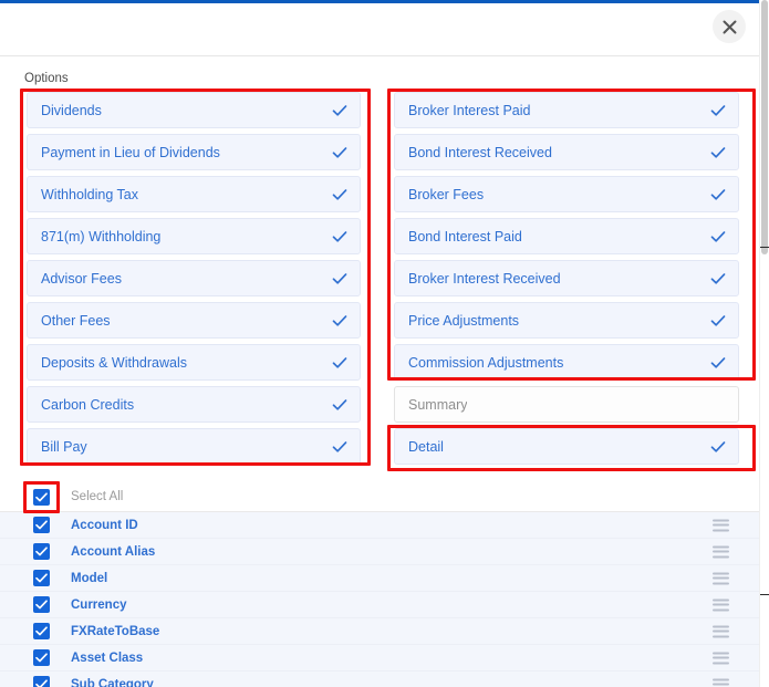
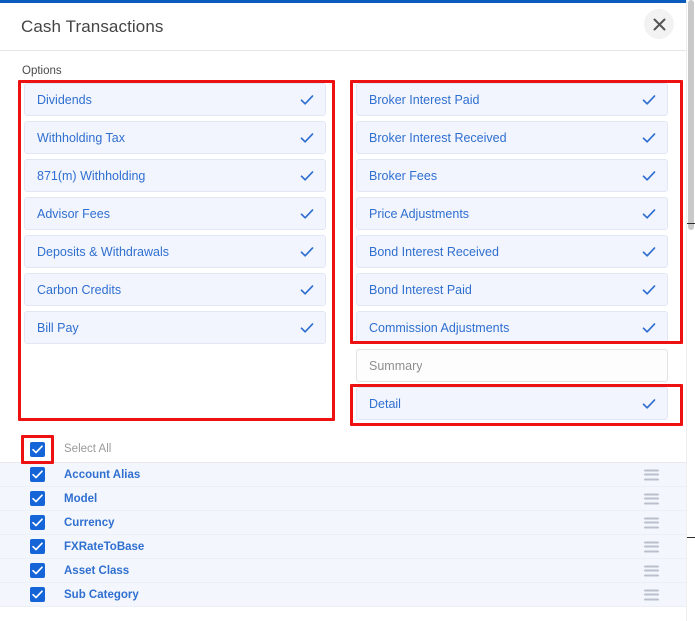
+ Cash Transactions
  Options
  Dividends
- Payment in Lieu of Dividends
  Withholding Tax
  871(m) Withholding
  Advisor Fees
- Other Fees
  Deposits & Withdrawals
  Carbon Credits
  Bill Pay
  Broker Interest Paid
- Bond Interest Received
+ Broker Interest Received
  Broker Fees
- Bond Interest Paid
+ Price Adjustments
- Broker Interest Received
+ Bond Interest Received
- Price Adjustments
+ Bond Interest Paid
  Commission Adjustments
  Summary
  Detail
  Select All
- Account ID
  Account Alias
  Model
  Currency
  FXRateToBase
  Asset Class
  Sub Category
